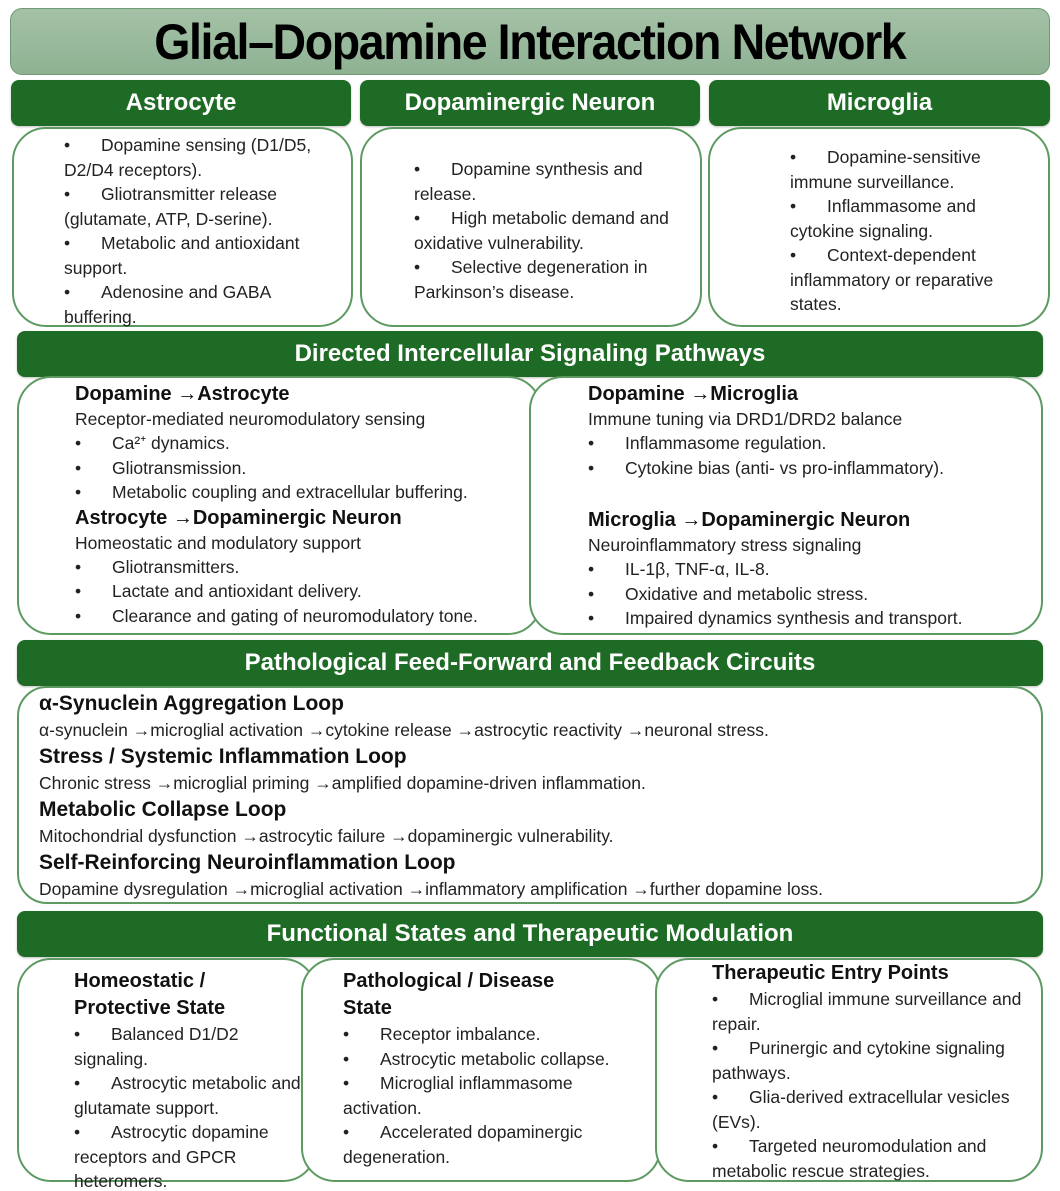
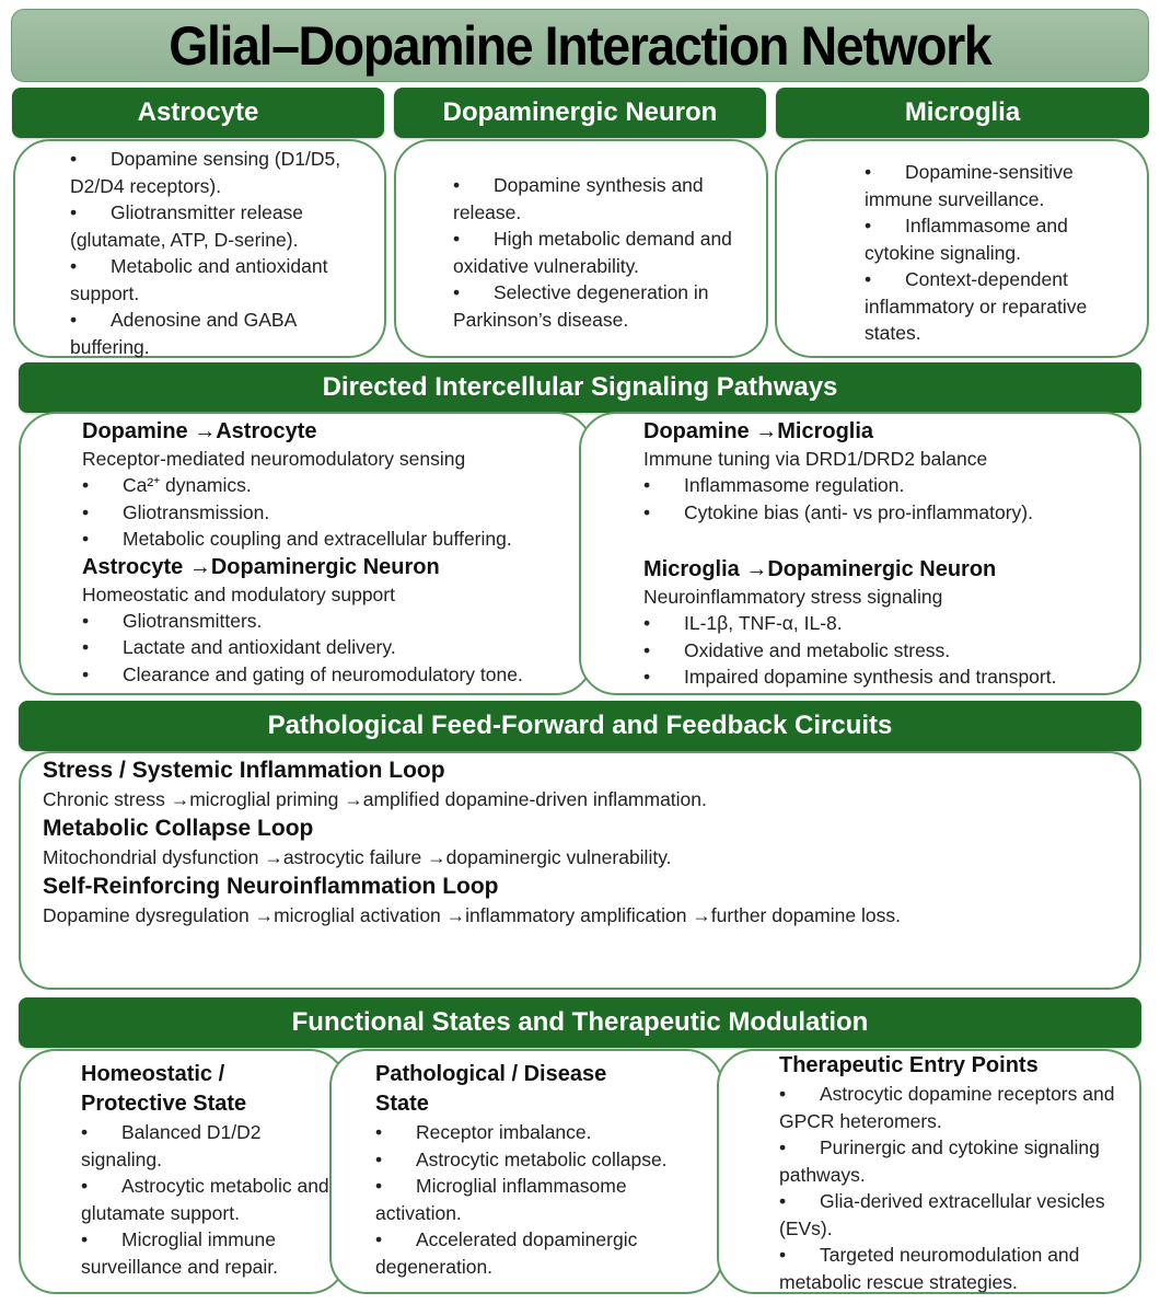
  Glial–Dopamine Interaction Network
  Astrocyte
  Dopaminergic Neuron
  Microglia
  • Dopamine sensing (D1/D5, D2/D4 receptors).
  • Gliotransmitter release (glutamate, ATP, D-serine).
  • Metabolic and antioxidant support.
  • Adenosine and GABA buffering.
  • Dopamine synthesis and release.
  • High metabolic demand and oxidative vulnerability.
  • Selective degeneration in Parkinson’s disease.
  • Dopamine-sensitive immune surveillance.
  • Inflammasome and cytokine signaling.
  • Context-dependent inflammatory or reparative states.
  Directed Intercellular Signaling Pathways
  Dopamine →Astrocyte
  Receptor-mediated neuromodulatory sensing
  •
  Ca²⁺ dynamics.
  •
  Gliotransmission.
  •
  Metabolic coupling and extracellular buffering.
  Astrocyte →Dopaminergic Neuron
  Homeostatic and modulatory support
  •
  Gliotransmitters.
  •
  Lactate and antioxidant delivery.
  •
  Clearance and gating of neuromodulatory tone.
  Dopamine →Microglia
  Immune tuning via DRD1/DRD2 balance
  •
  Inflammasome regulation.
  •
  Cytokine bias (anti- vs pro-inflammatory).
  Microglia →Dopaminergic Neuron
  Neuroinflammatory stress signaling
  •
  IL-1β, TNF-α, IL-8.
  •
  Oxidative and metabolic stress.
  •
- Impaired dynamics synthesis and transport.
+ Impaired dopamine synthesis and transport.
  Pathological Feed-Forward and Feedback Circuits
- α-Synuclein Aggregation Loop
- α-synuclein →microglial activation →cytokine release →astrocytic reactivity →neuronal stress.
  Stress / Systemic Inflammation Loop
  Chronic stress →microglial priming →amplified dopamine-driven inflammation.
  Metabolic Collapse Loop
  Mitochondrial dysfunction →astrocytic failure →dopaminergic vulnerability.
  Self-Reinforcing Neuroinflammation Loop
  Dopamine dysregulation →microglial activation →inflammatory amplification →further dopamine loss.
  Functional States and Therapeutic Modulation
  Homeostatic / Protective State
  • Balanced D1/D2 signaling.
  • Astrocytic metabolic and glutamate support.
- • Astrocytic dopamine receptors and GPCR heteromers.
+ • Microglial immune surveillance and repair.
  Pathological / Disease State
  • Receptor imbalance.
  • Astrocytic metabolic collapse.
  • Microglial inflammasome activation.
  • Accelerated dopaminergic degeneration.
  Therapeutic Entry Points
- • Microglial immune surveillance and repair.
+ • Astrocytic dopamine receptors and GPCR heteromers.
  • Purinergic and cytokine signaling pathways.
  • Glia-derived extracellular vesicles (EVs).
  • Targeted neuromodulation and metabolic rescue strategies.
